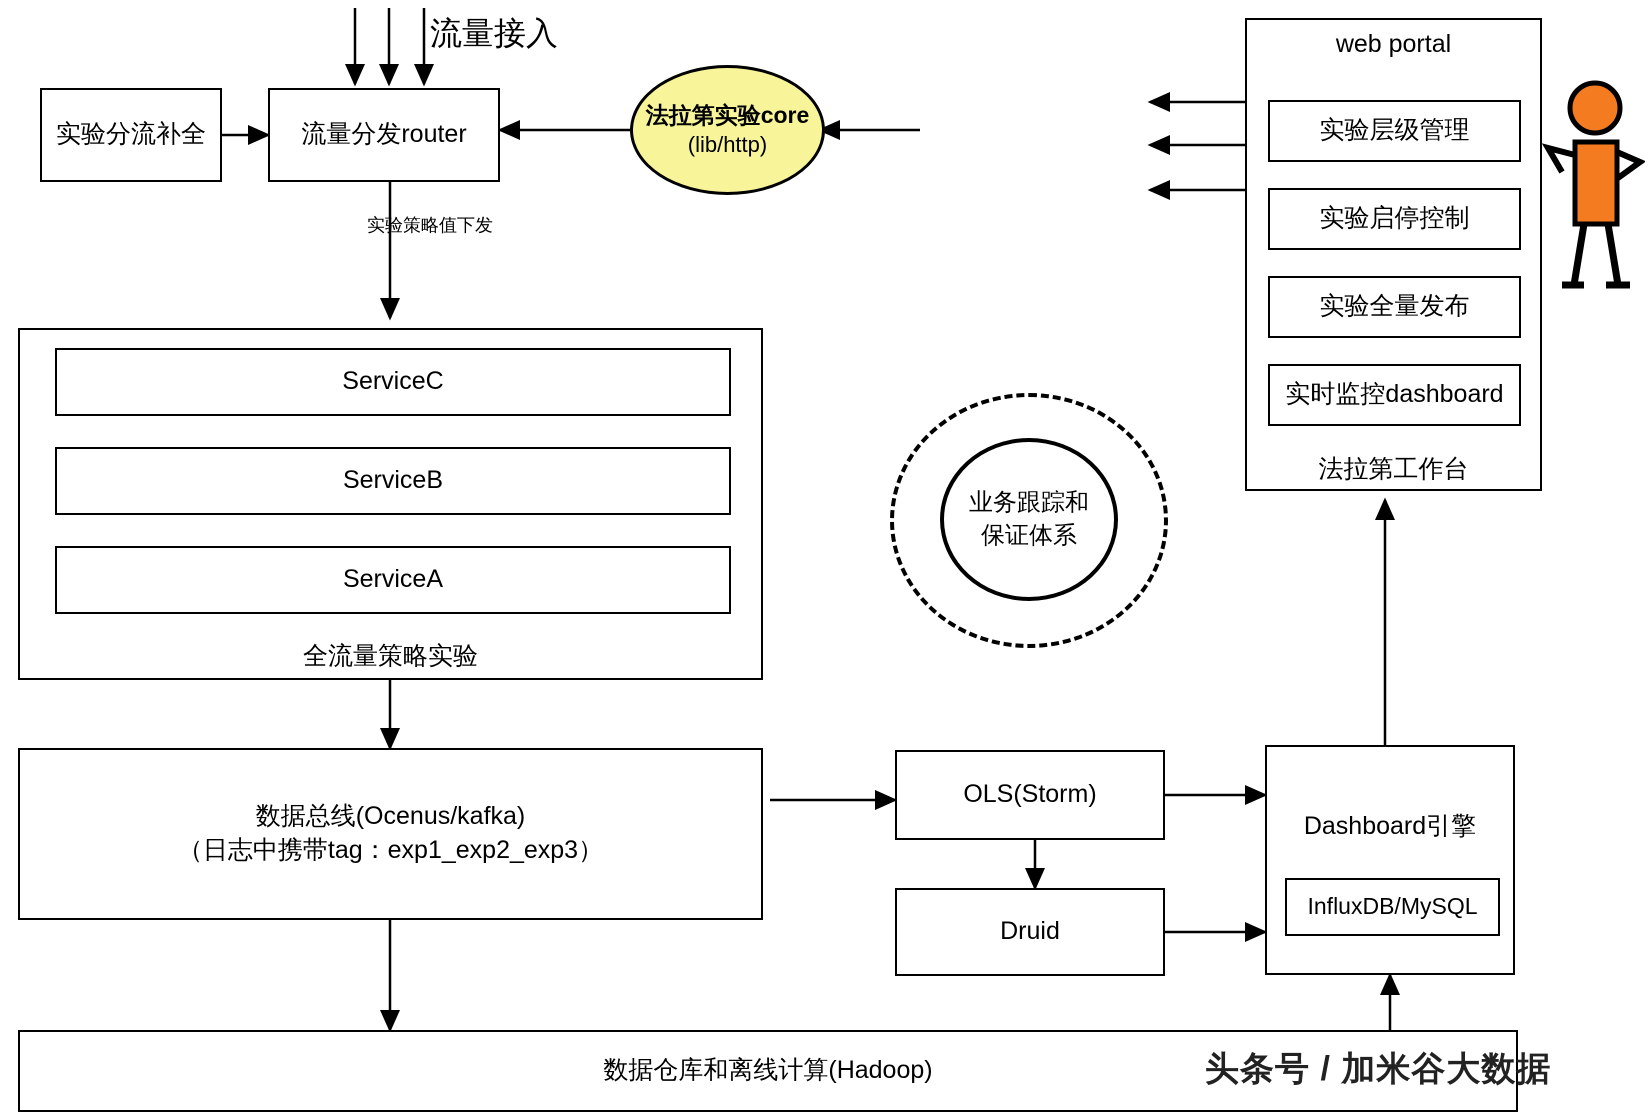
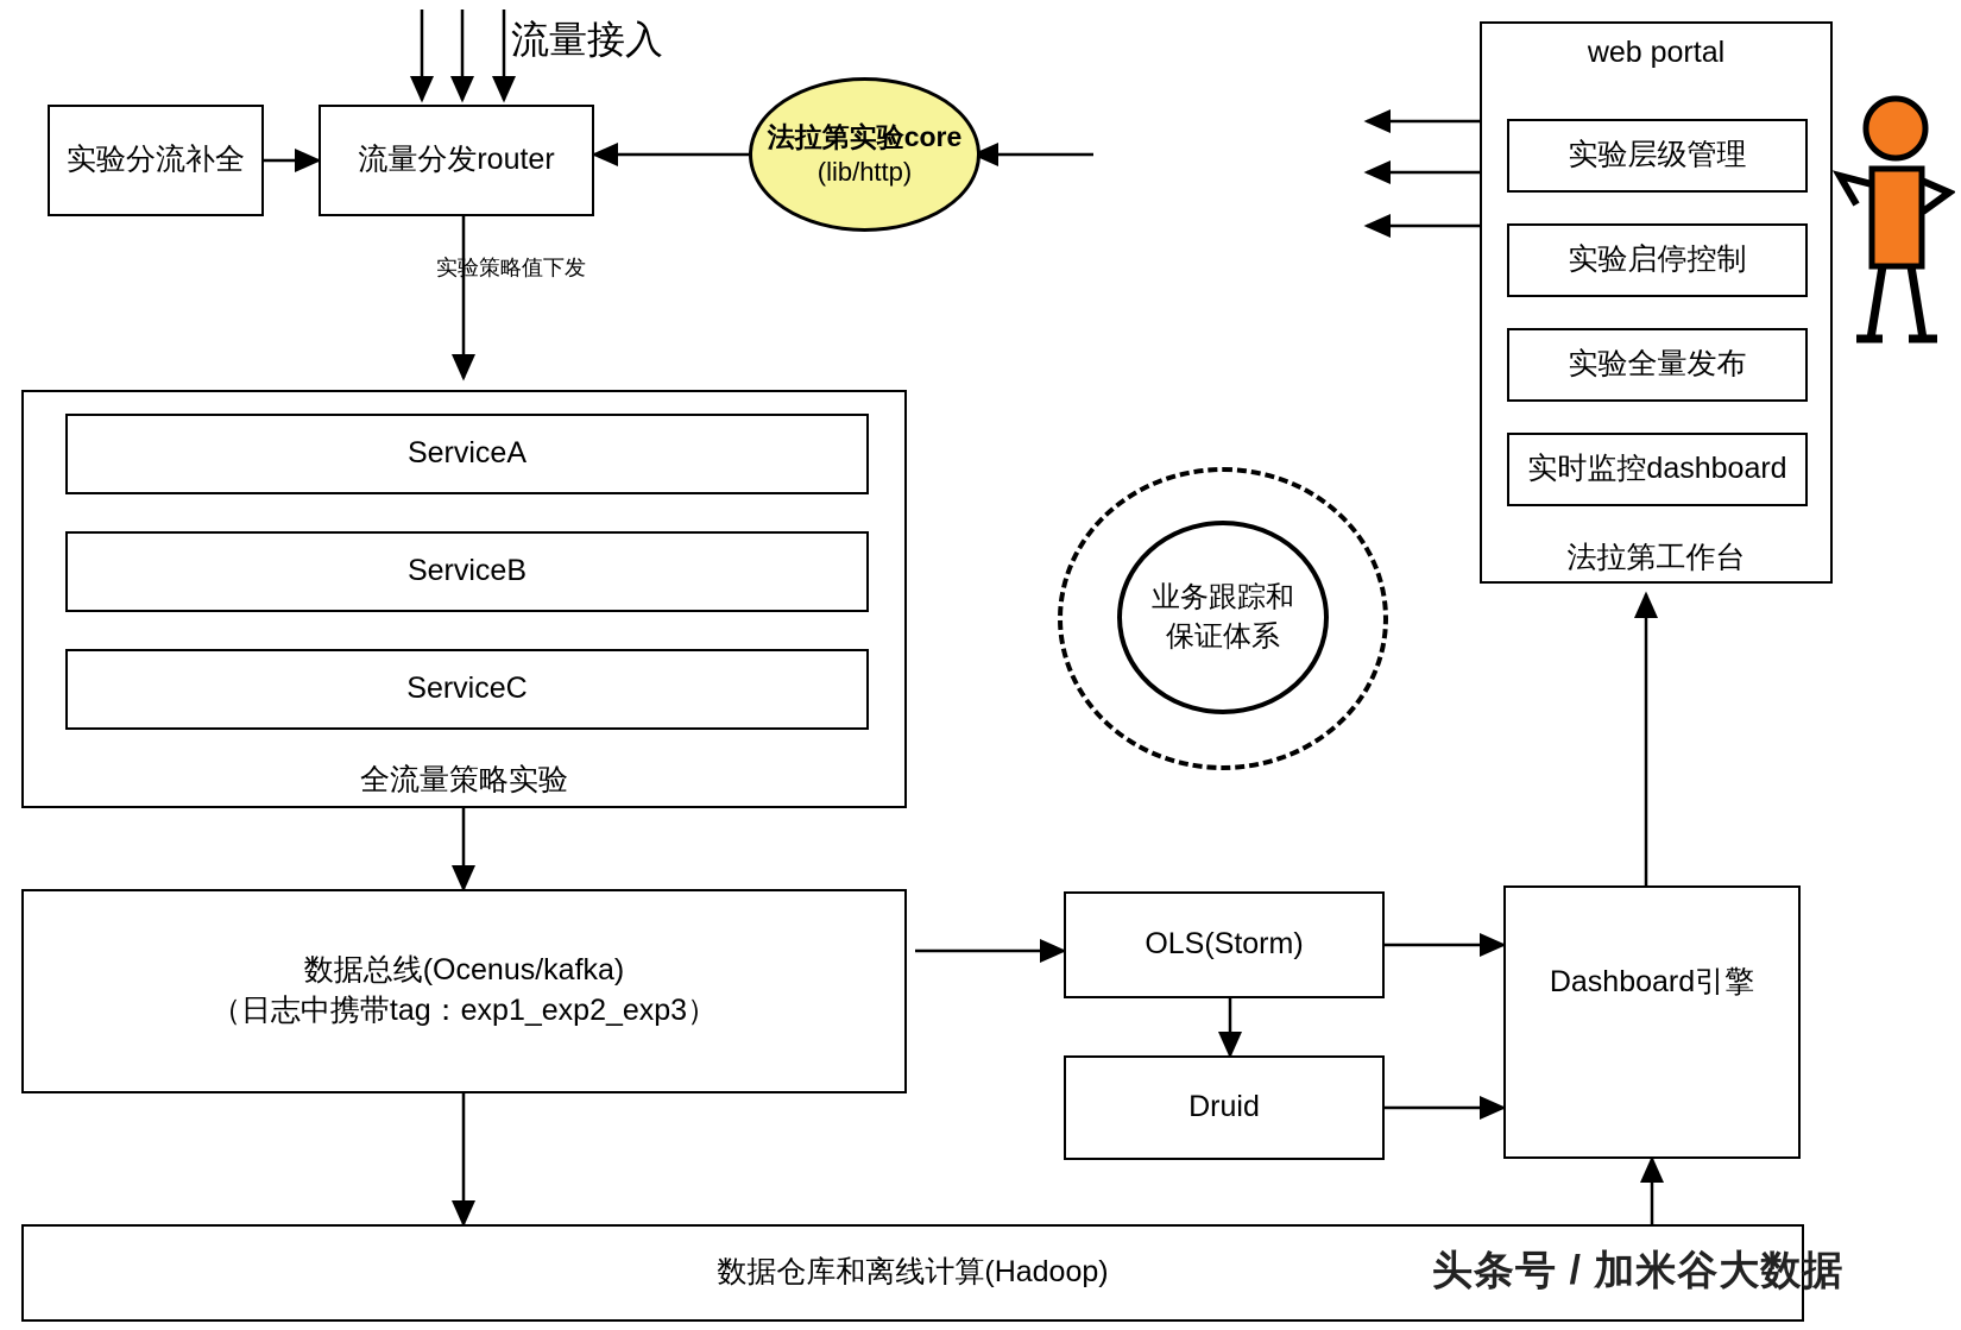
  流量接入
  实验分流补全
  流量分发router
  实验策略值下发
  法拉第实验core
  (lib/http)
  web portal
  实验层级管理
  实验启停控制
  实验全量发布
  实时监控dashboard
  法拉第工作台
- ServiceC
+ ServiceA
  ServiceB
- ServiceA
+ ServiceC
  全流量策略实验
  业务跟踪和
  保证体系
  数据总线(Ocenus/kafka)
  （日志中携带tag：exp1_exp2_exp3）
  OLS(Storm)
  Druid
  Dashboard引擎
- InfluxDB/MySQL
  数据仓库和离线计算(Hadoop)
  头条号 / 加米谷大数据
